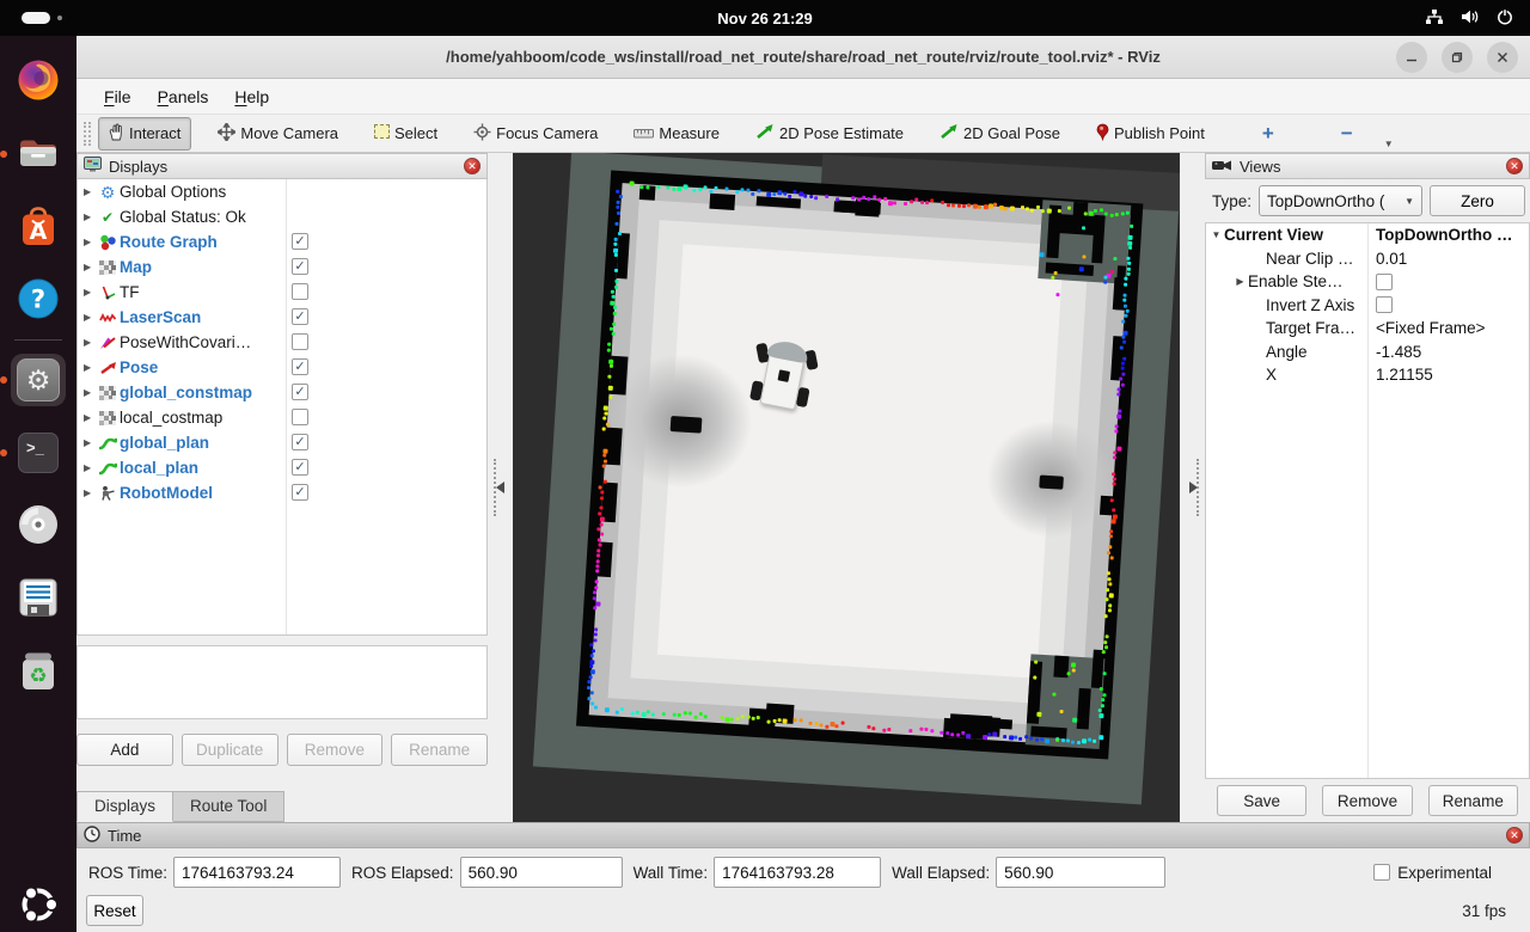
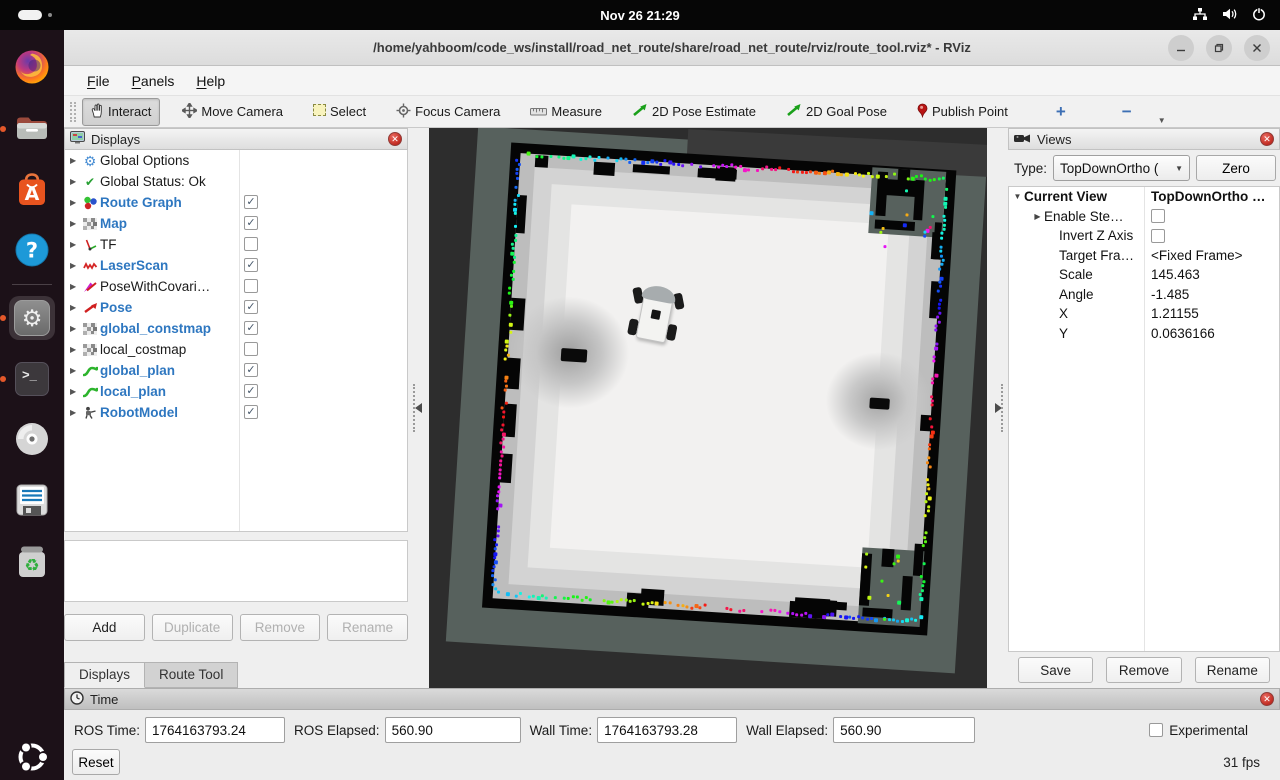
  Nov 26 21:29
  A
  ?
  ⚙
  >_
  ♻
  /home/yahboom/code_ws/install/road_net_route/share/road_net_route/rviz/route_tool.rviz* - RViz
  File
  Panels
  Help
  Interact
  Move Camera
  Select
  Focus Camera
  Measure
  2D Pose Estimate
  2D Goal Pose
  Publish Point
  +
  −
  ▼
  Displays
  ✕
  ▶
  ⚙
  Global Options
  ▶
  ✔
  Global Status: Ok
  ▶
  Route Graph
  ✓
  ▶
  Map
  ✓
  ▶
  TF
  ▶
  LaserScan
  ✓
  ▶
  PoseWithCovari…
  ▶
  Pose
  ✓
  ▶
  global_constmap
  ✓
  ▶
  local_costmap
  ▶
  global_plan
  ✓
  ▶
  local_plan
  ✓
  ▶
  RobotModel
  ✓
  Add
  Duplicate
  Remove
  Rename
  Displays
  Route Tool
  Views
  ✕
  Type:
  TopDownOrtho (
  ▼
  Zero
  ▼
  Current View
  TopDownOrtho …
- Near Clip …
- 0.01
  ▶
  Enable Ste…
  Invert Z Axis
  Target Fra…
  <Fixed Frame>
+ Scale
+ 145.463
  Angle
  -1.485
  X
  1.21155
+ Y
+ 0.0636166
  Save
  Remove
  Rename
  Time
  ✕
  ROS Time:
  1764163793.24
  ROS Elapsed:
  560.90
  Wall Time:
  1764163793.28
  Wall Elapsed:
  560.90
  Experimental
  Reset
  31 fps
